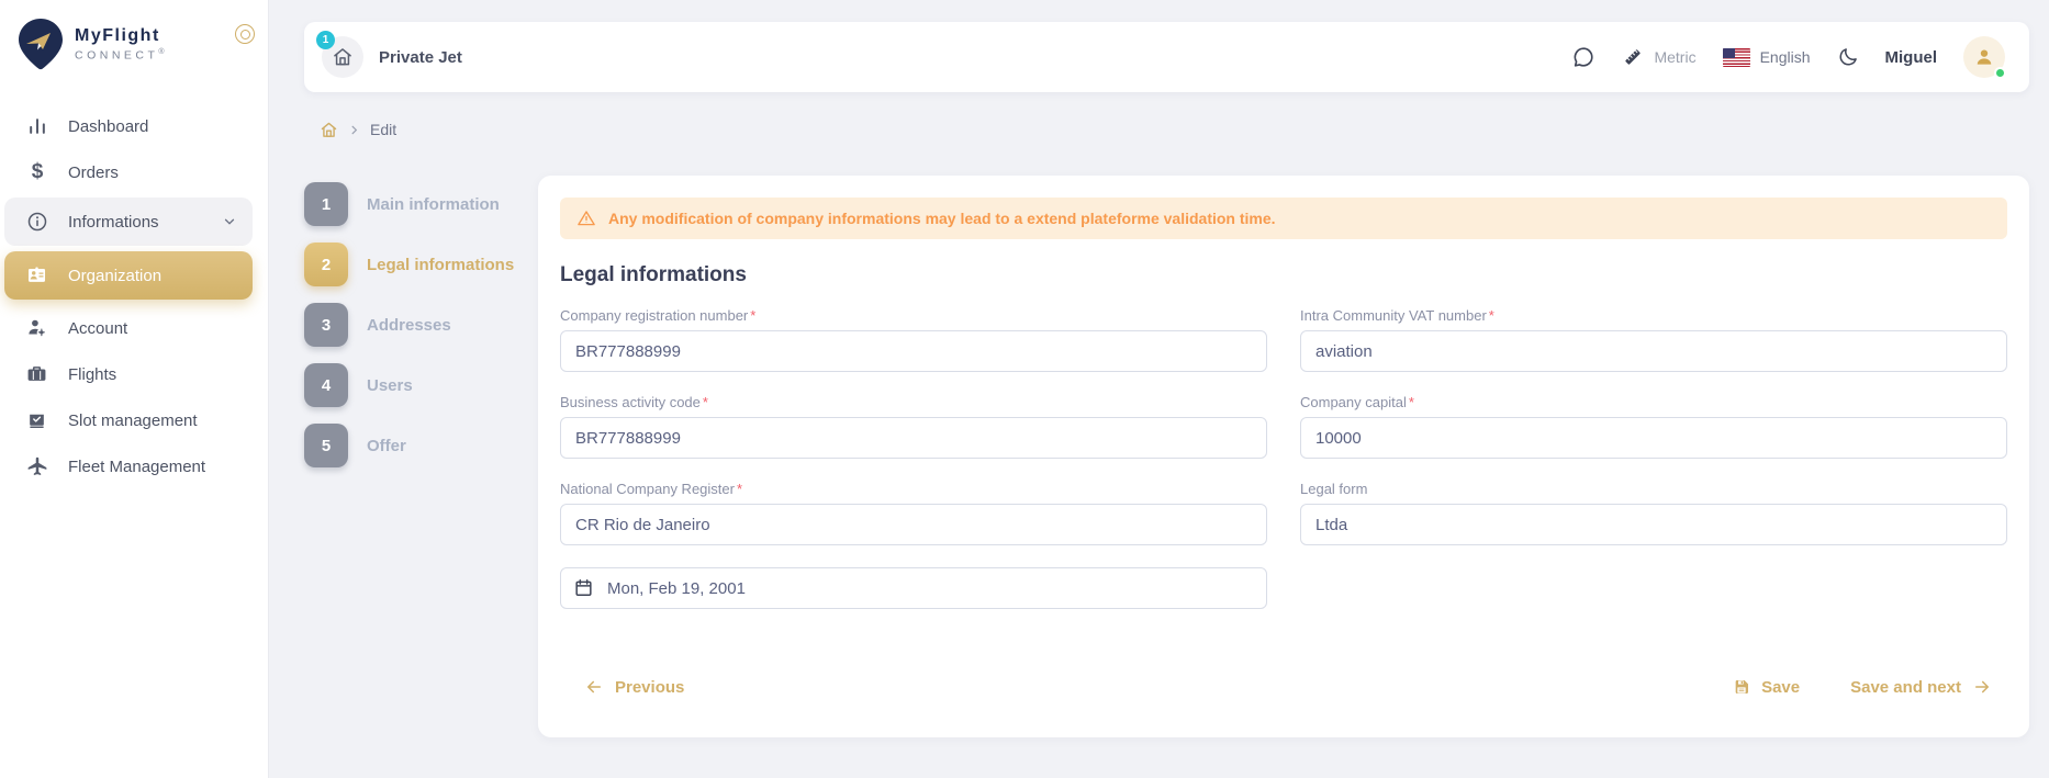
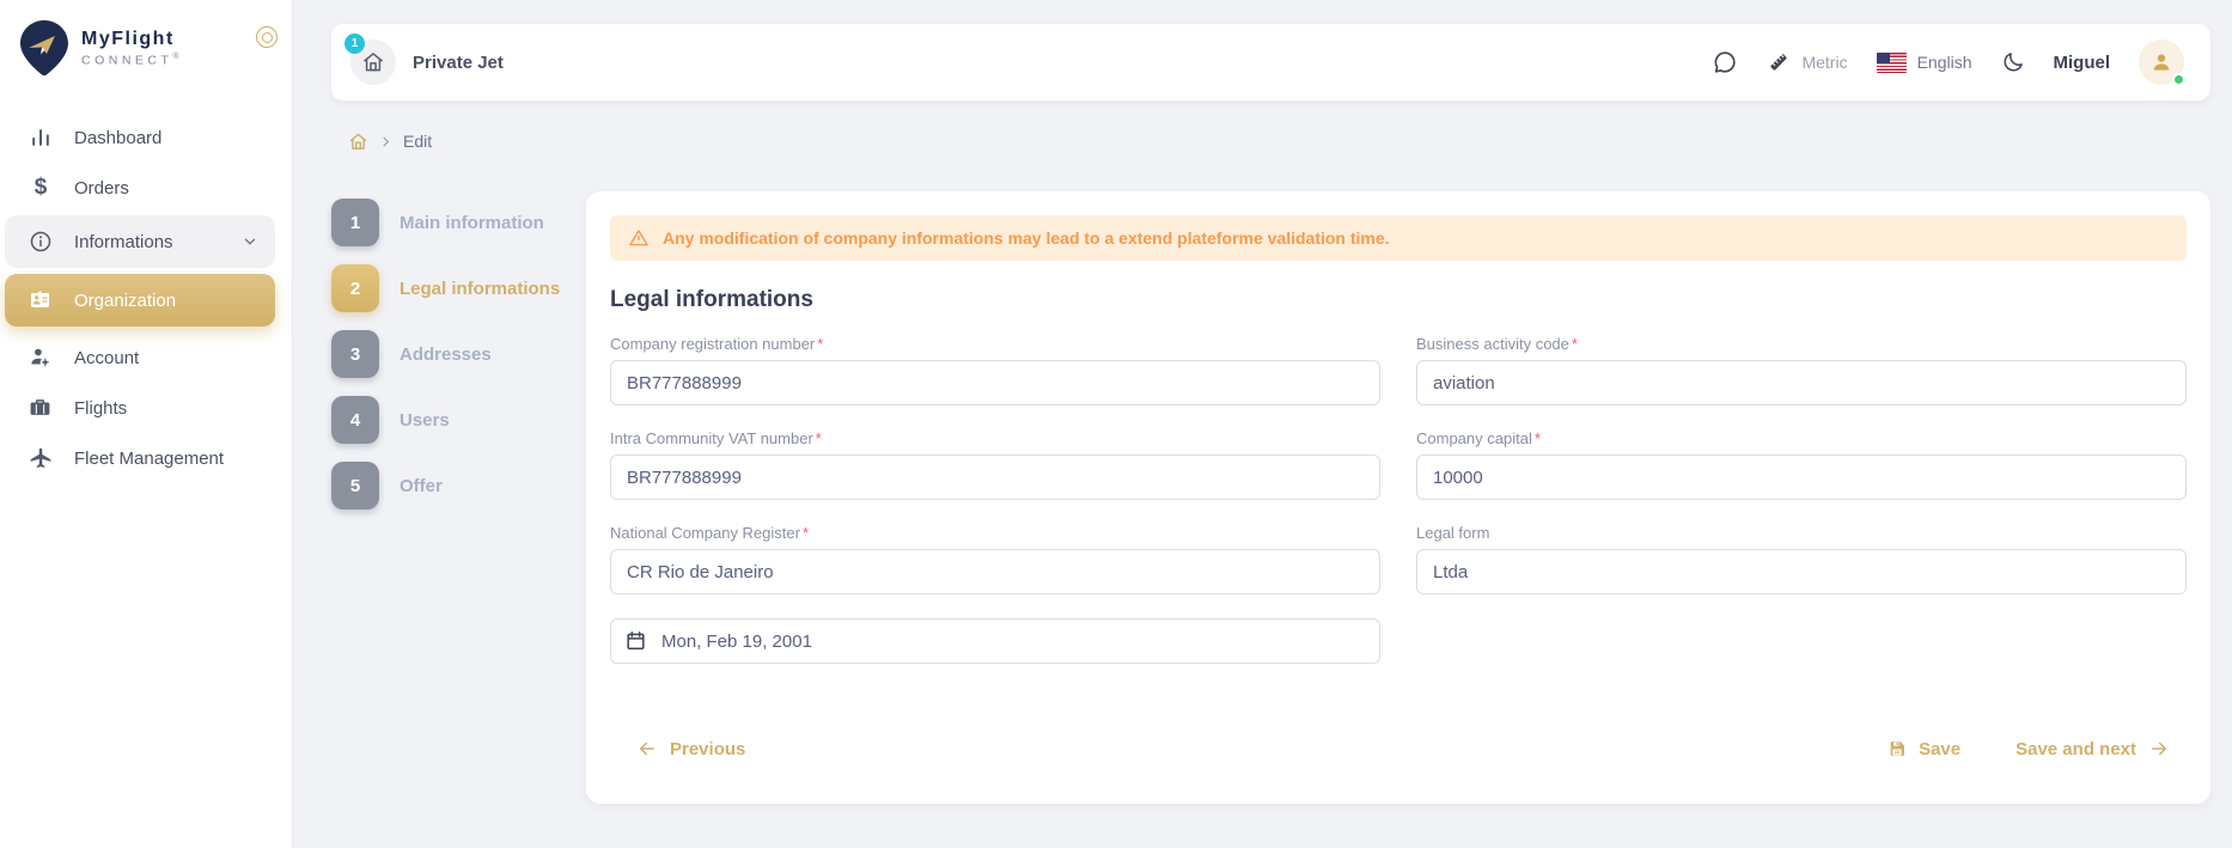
  MyFlight
  CONNECT
  Dashboard
  $
  Orders
  Informations
  Organization
  Account
  Flights
- Slot management
  Fleet Management
  1
  Private Jet
  Metric
  English
  Miguel
  Edit
  1
  Main information
  2
  Legal informations
  3
  Addresses
  4
  Users
  5
  Offer
  Any modification of company informations may lead to a extend plateforme validation time.
  Legal informations
  Company registration number *
  BR777888999
- Intra Community VAT number *
+ Business activity code *
  aviation
- Business activity code *
+ Intra Community VAT number *
  BR777888999
  Company capital *
  10000
  National Company Register *
  CR Rio de Janeiro
  Legal form
  Ltda
  Mon, Feb 19, 2001
  Previous
  Save
  Save and next
